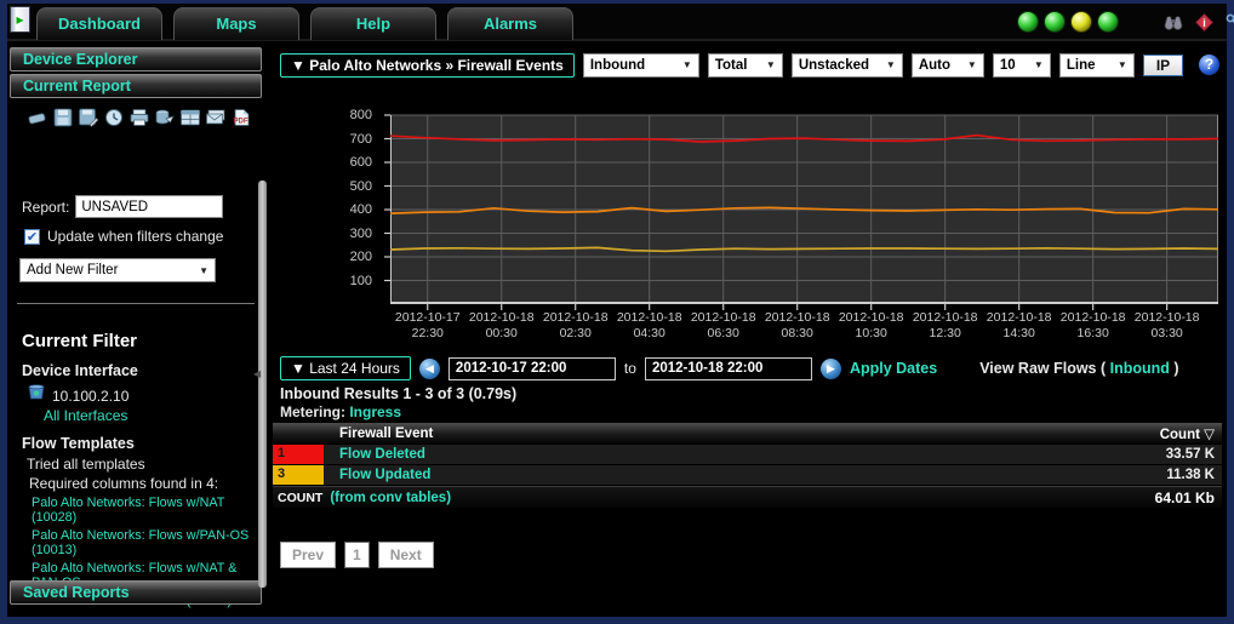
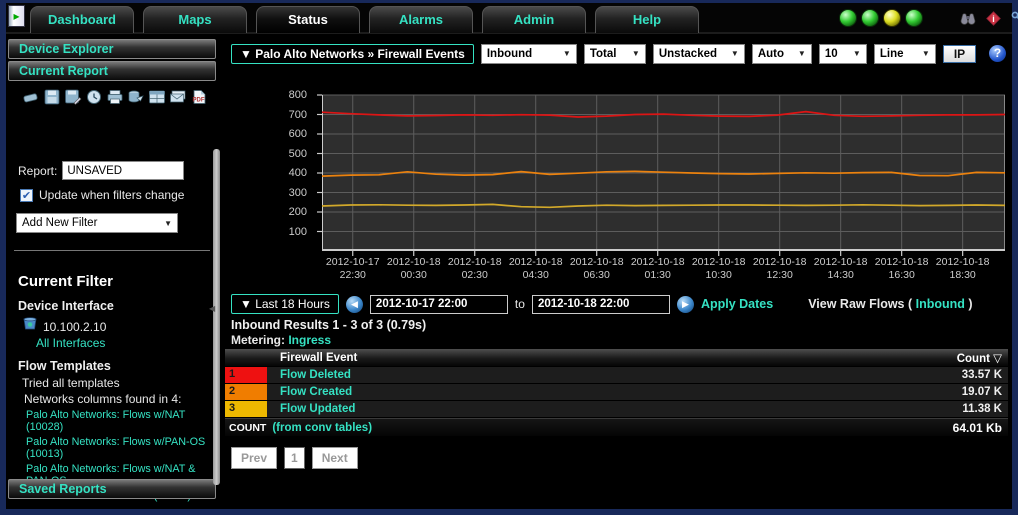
  ▸
  Dashboard
  Maps
+ Status
- Help
+ Alarms
+ Admin
- Alarms
+ Help
  i
  Device Explorer
  Current Report
  Report:
  UNSAVED
  ✔
  Update when filters change
  Add New Filter
  ▼
  Current Filter
  Device Interface
  10.100.2.10
  All Interfaces
  Flow Templates
  Tried all templates
- Required columns found in 4:
+ Networks columns found in 4:
  Palo Alto Networks: Flows w/NAT (10028)
  Palo Alto Networks: Flows w/PAN-OS (10013)
  Palo Alto Networks: Flows w/NAT &
  Saved Reports
  ◀
  ▼ Palo Alto Networks » Firewall Events
  Inbound
  ▼
  Total
  ▼
  Unstacked
  ▼
  Auto
  ▼
  10
  ▼
  Line
  ▼
  IP
  ?
  100
  200
  300
  400
  500
  600
  700
  800
  2012-10-17
  22:30
  2012-10-18
  00:30
  2012-10-18
  02:30
  2012-10-18
  04:30
  2012-10-18
  06:30
  2012-10-18
- 08:30
+ 01:30
  2012-10-18
  10:30
  2012-10-18
  12:30
  2012-10-18
  14:30
  2012-10-18
  16:30
  2012-10-18
- 03:30
+ 18:30
- ▼ Last 24 Hours
+ ▼ Last 18 Hours
  ◀
  2012-10-17 22:00
  to
  2012-10-18 22:00
  ▶
  Apply Dates
  View Raw Flows ( Inbound )
  Inbound Results 1 - 3 of 3 (0.79s)
  Metering: Ingress
  Firewall Event
  Count ▽
  1
  Flow Deleted
  33.57 K
+ 2
+ Flow Created
+ 19.07 K
  3
  Flow Updated
  11.38 K
  COUNT
  (from conv tables)
  64.01 Kb
  Prev
  1
  Next
